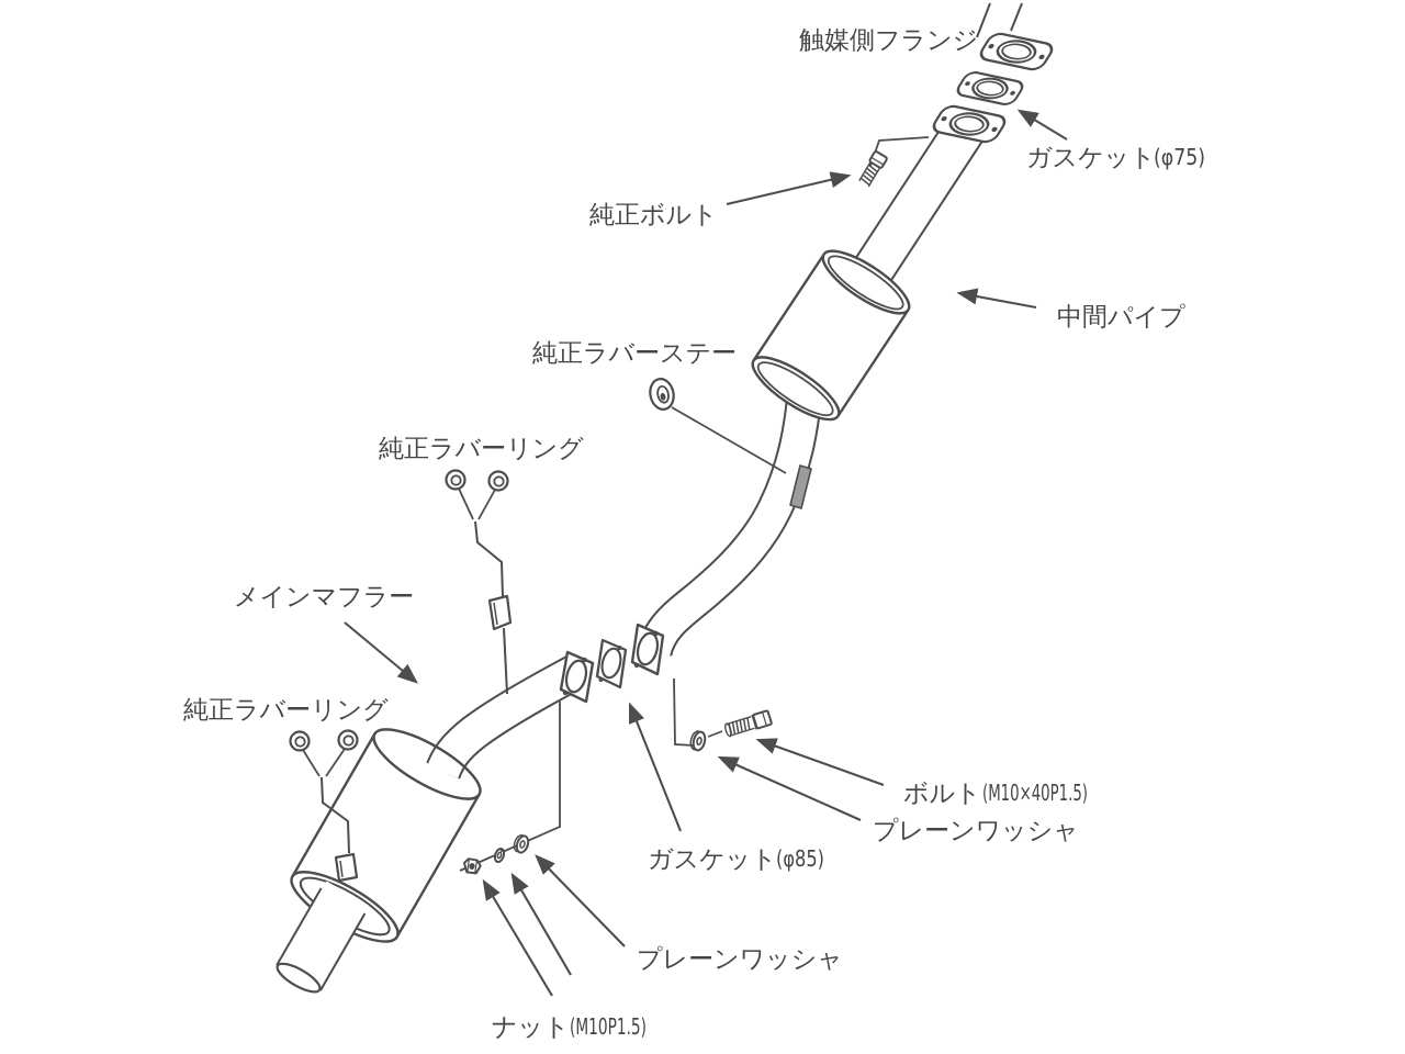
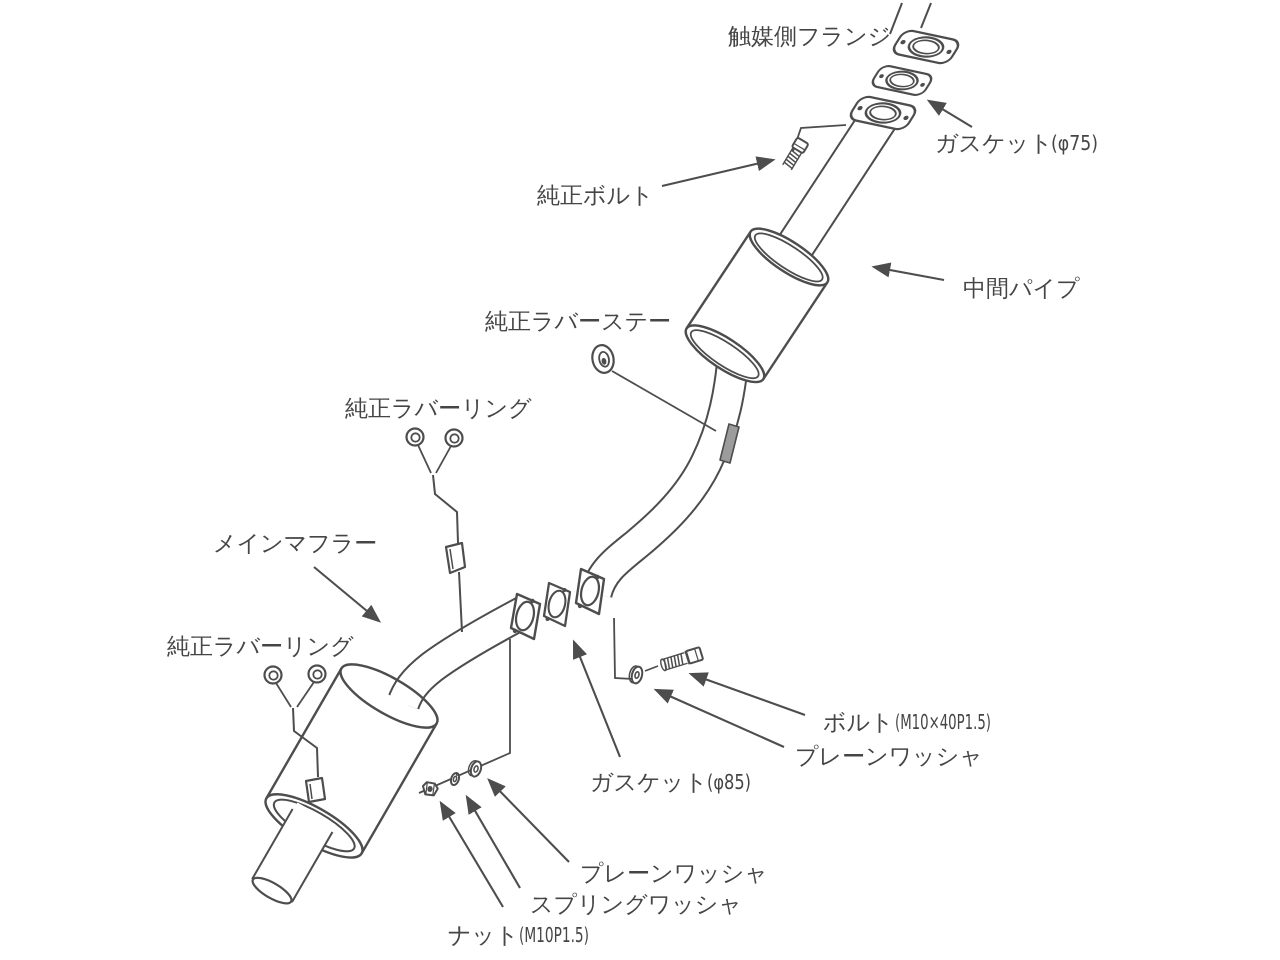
  触媒側フランジ
  ガスケット
  (φ75)
  純正ボルト
  中間パイプ
  純正ラバーステー
  純正ラバーリング
  メインマフラー
  純正ラバーリング
  ボルト
  (M10×40P1.5)
  プレーンワッシャ
  ガスケット
  (φ85)
  プレーンワッシャ
+ スプリングワッシャ
  ナット
  (M10P1.5)
